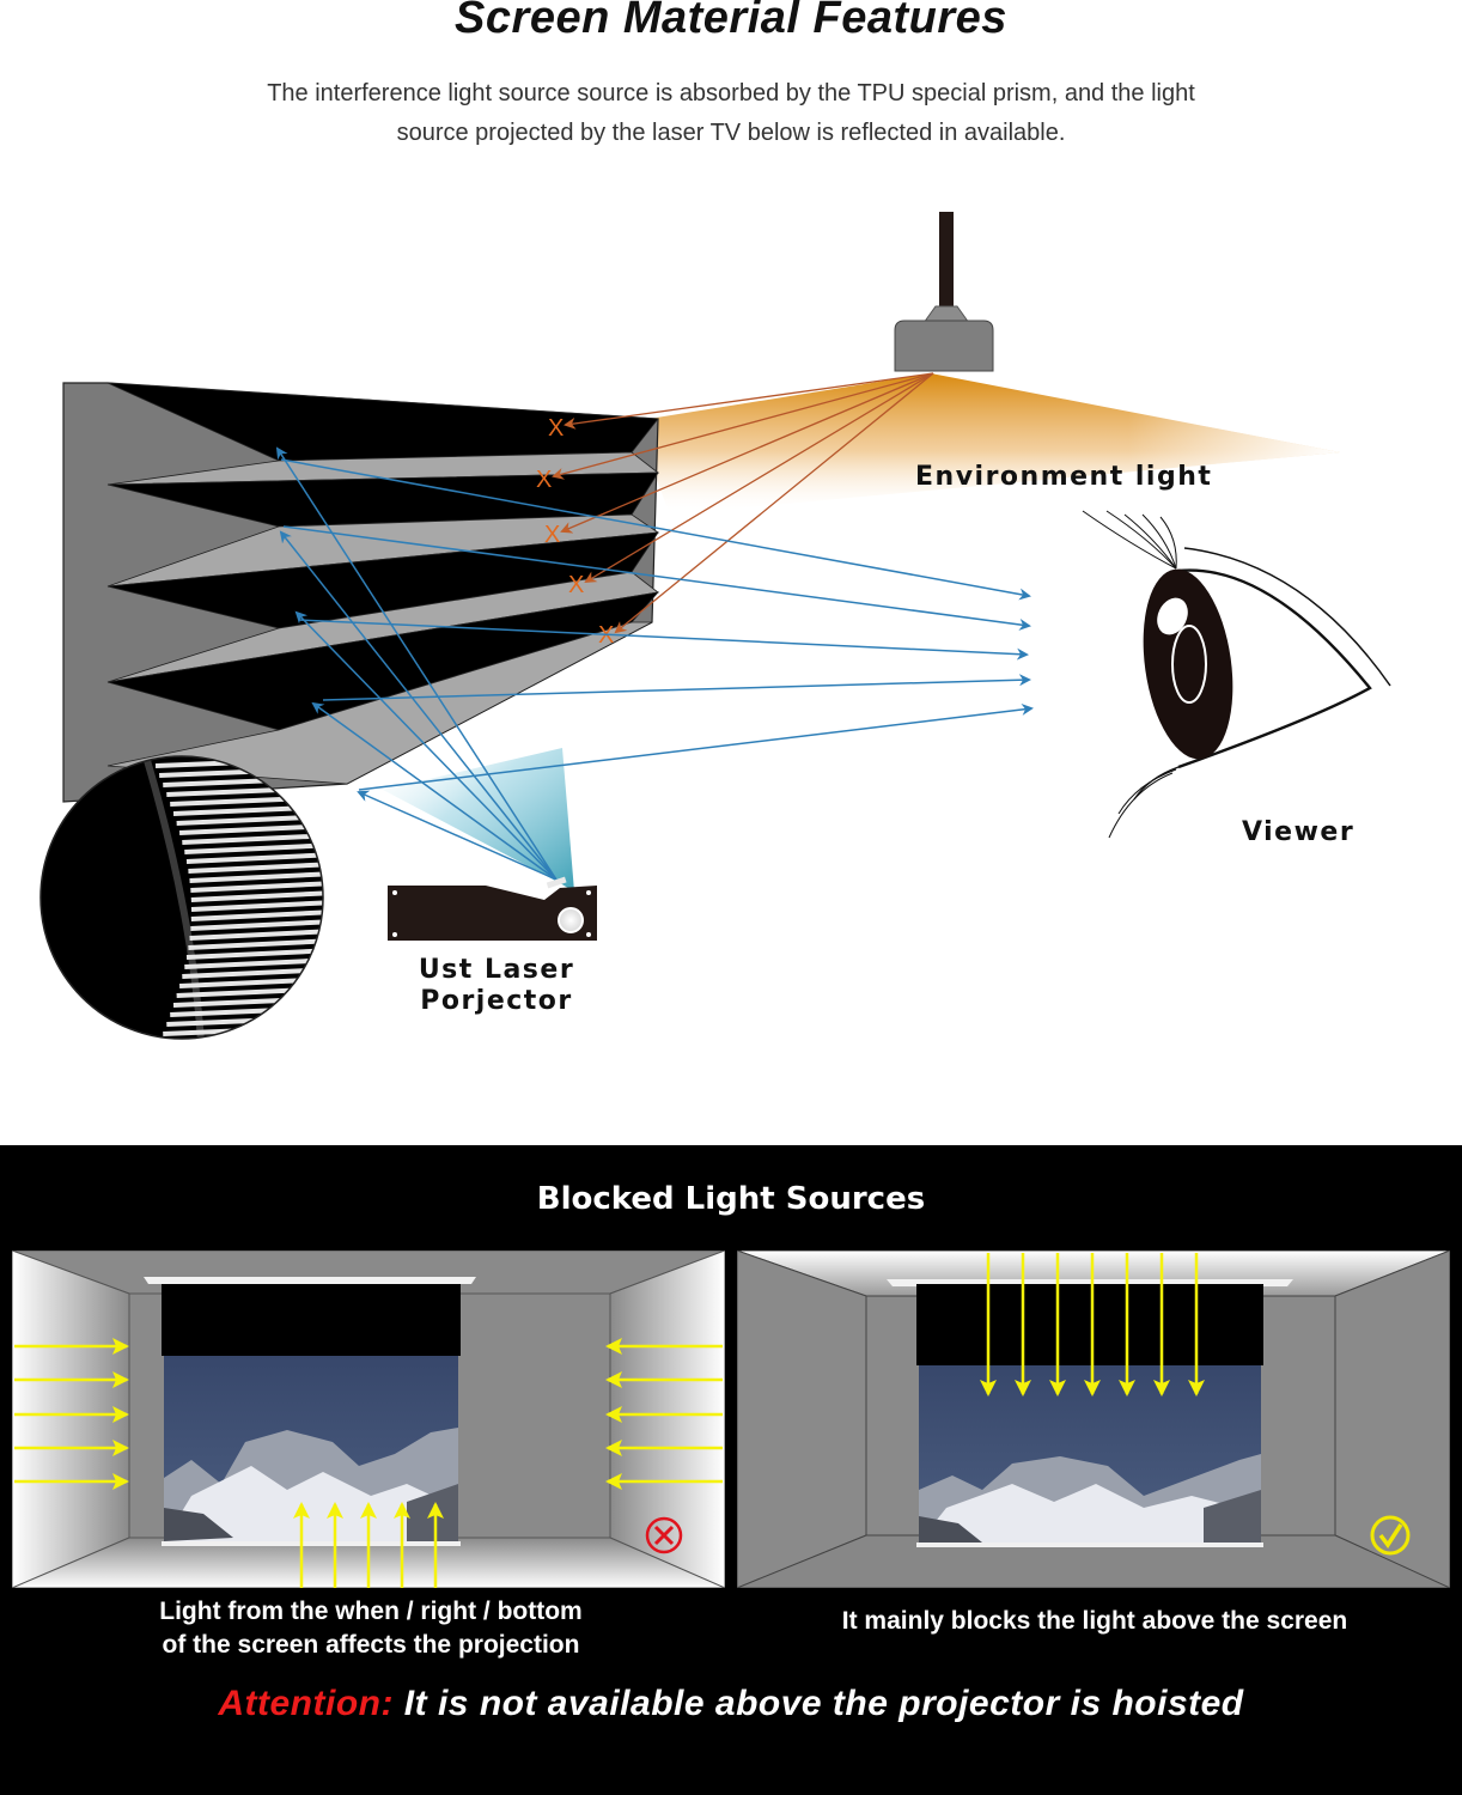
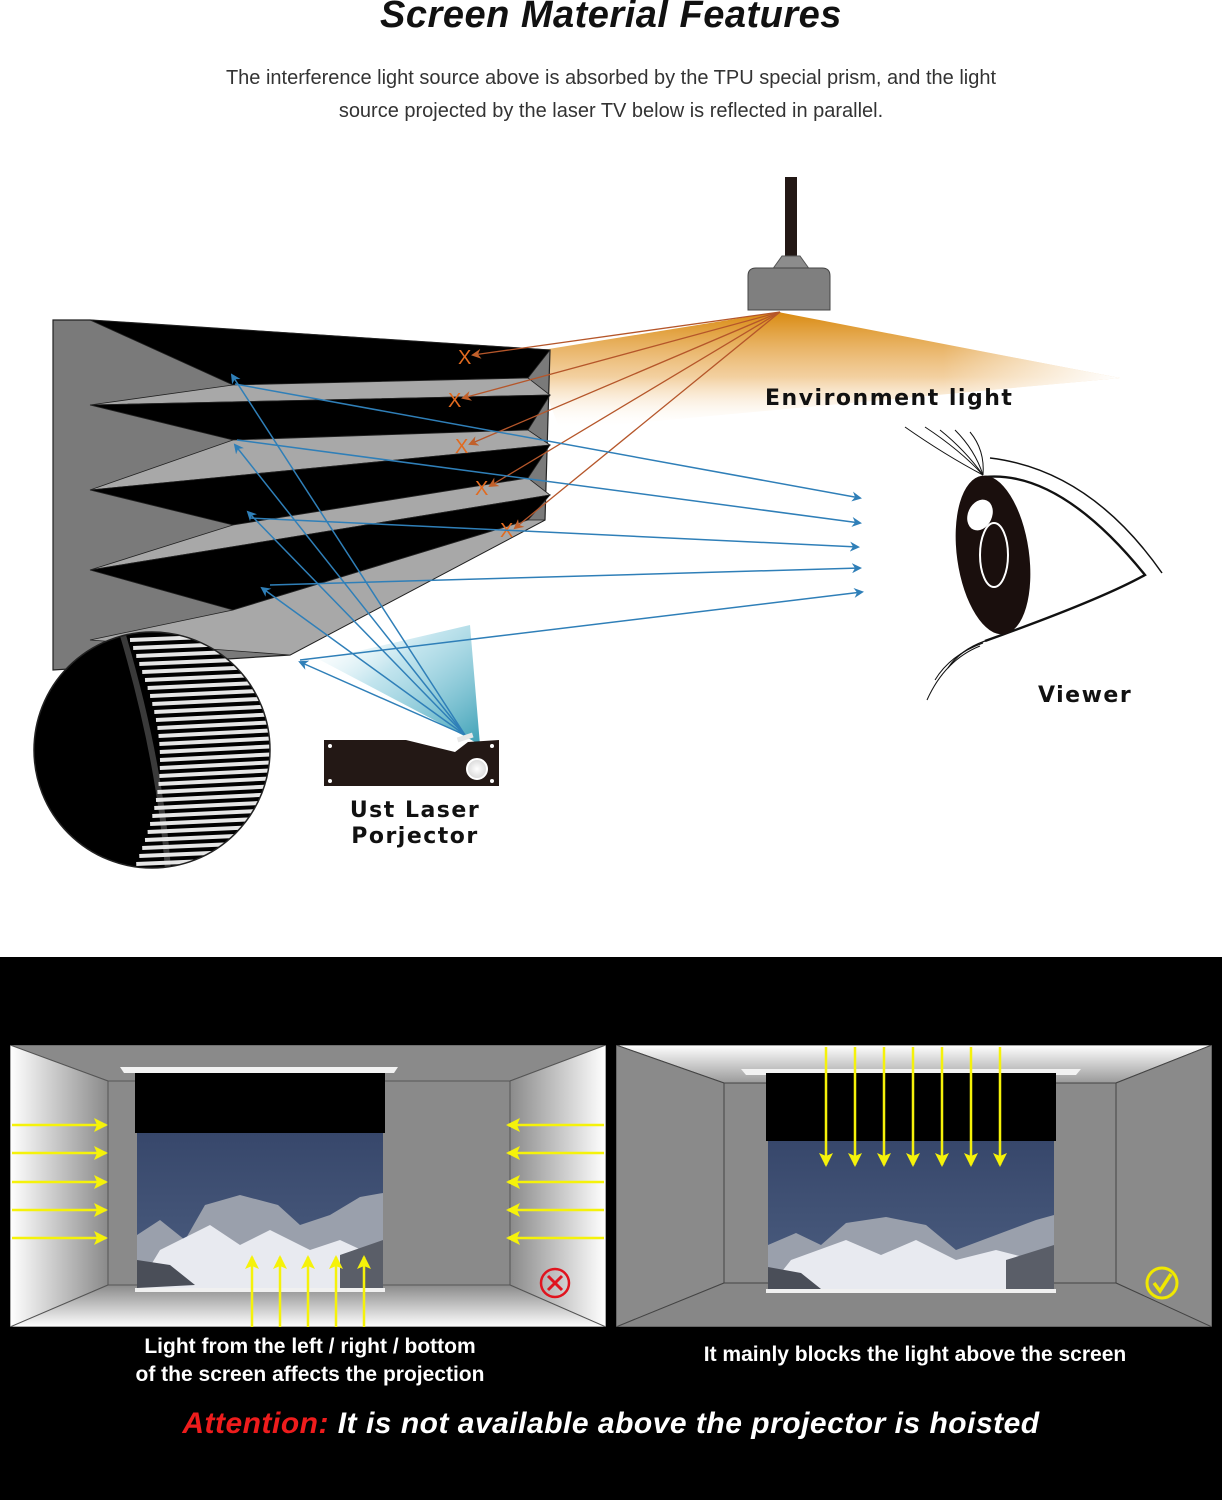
  Screen Material Features
- The interference light source source is absorbed by the TPU special prism, and the light
+ The interference light source above is absorbed by the TPU special prism, and the light
- source projected by the laser TV below is reflected in available.
+ source projected by the laser TV below is reflected in parallel.
  X
  X
  X
  X
  X
  Environment light
  Viewer
  Ust Laser
  Porjector
- Blocked Light Sources
- Light from the when / right / bottom
+ Light from the left / right / bottom
  of the screen affects the projection
  It mainly blocks the light above the screen
  Attention: It is not available above the projector is hoisted
